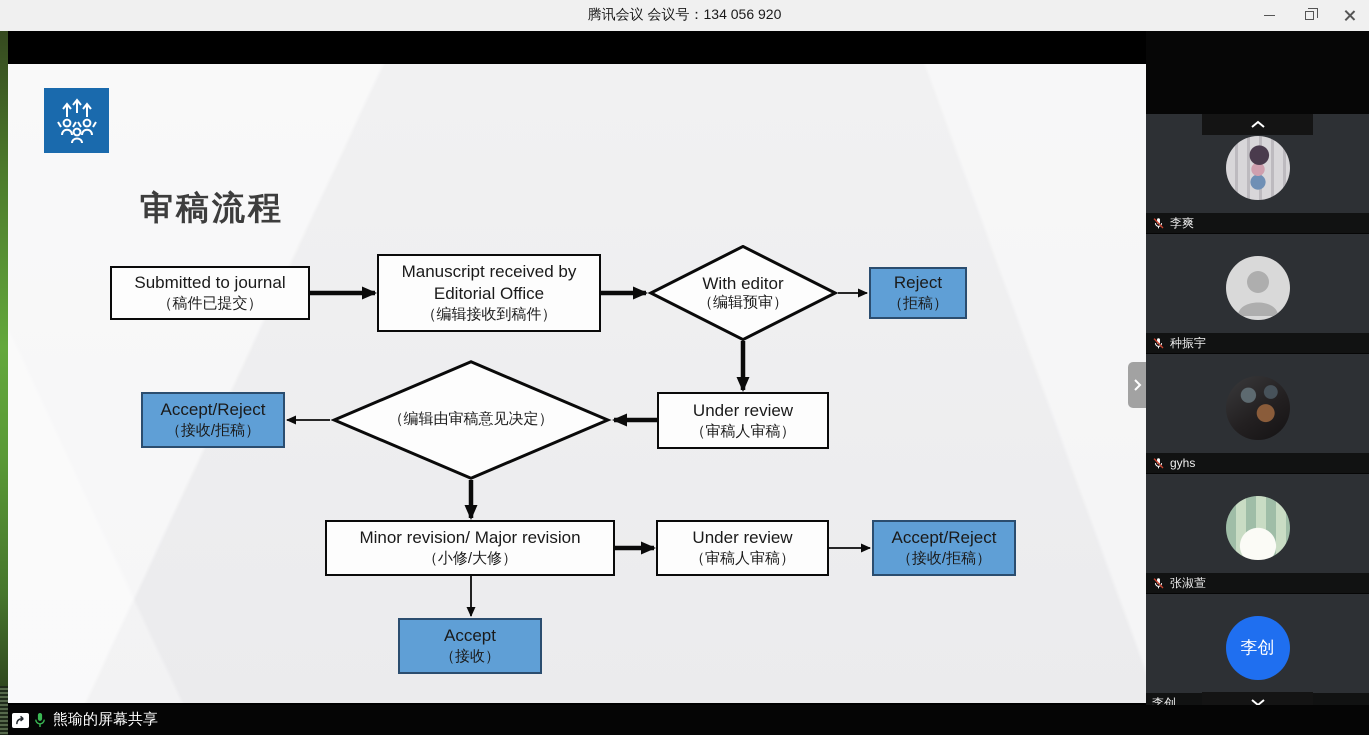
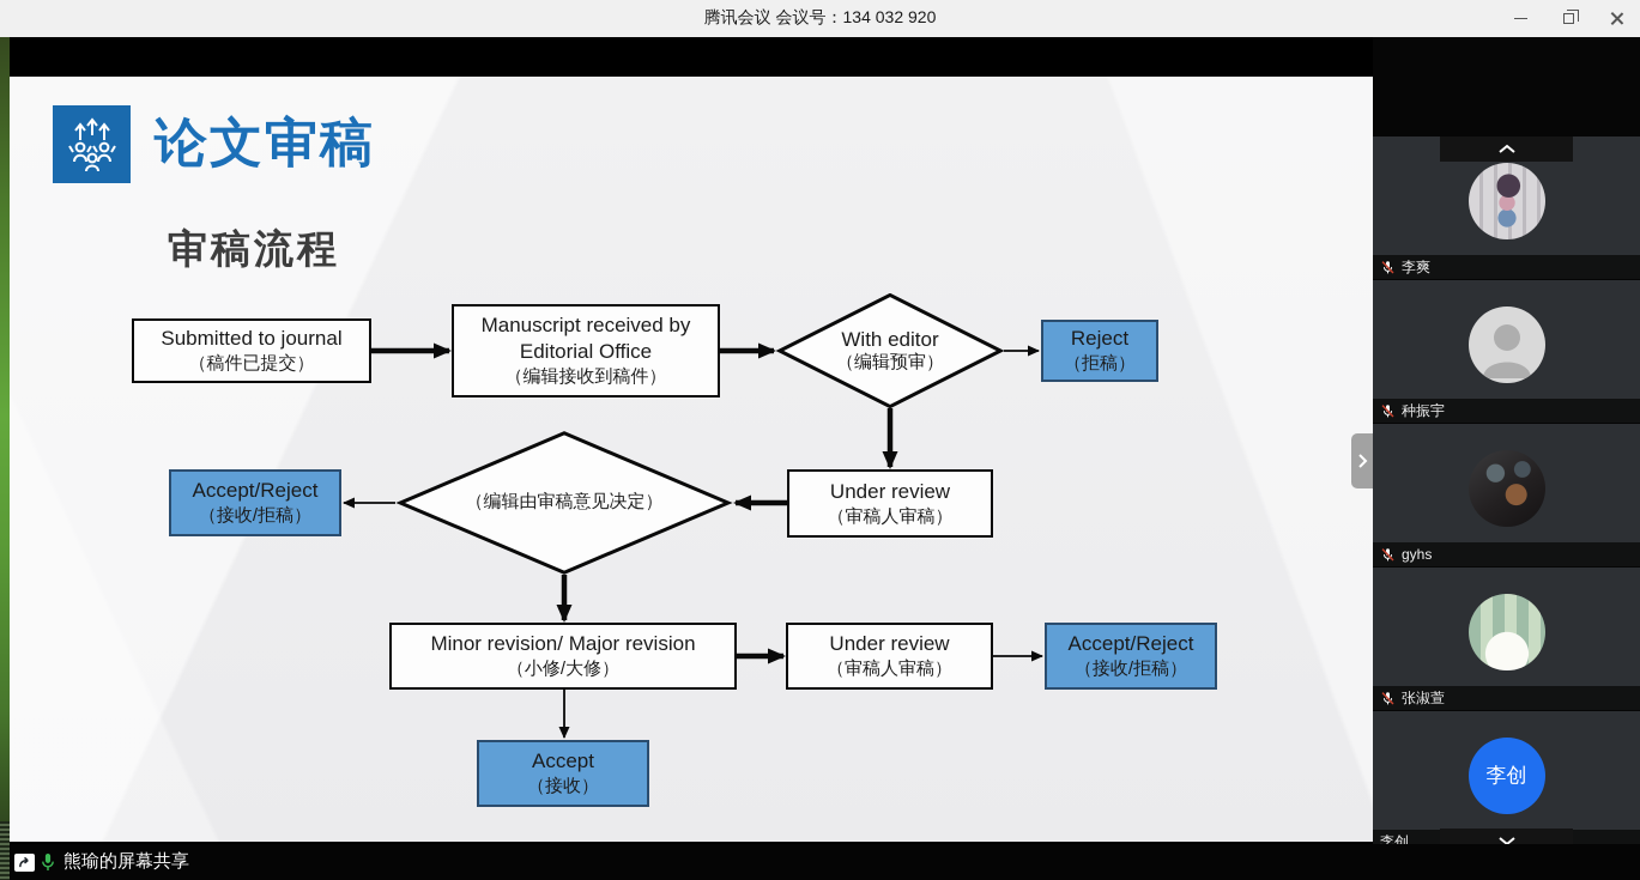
- 腾讯会议 会议号：134 056 920
+ 腾讯会议 会议号：134 032 920
+ 论文审稿
  审稿流程
  Submitted to journal
  （稿件已提交）
  Manuscript received by Editorial Office
  （编辑接收到稿件）
  With editor
  （编辑预审）
  Reject
  （拒稿）
  Under review
  （审稿人审稿）
  （编辑由审稿意见决定）
  Accept/Reject
  （接收/拒稿）
  Minor revision/ Major revision
  （小修/大修）
  Under review
  （审稿人审稿）
  Accept/Reject
  （接收/拒稿）
  Accept
  （接收）
  李爽
  种振宇
  gyhs
  张淑萱
  李创
  李创
  熊瑜的屏幕共享
